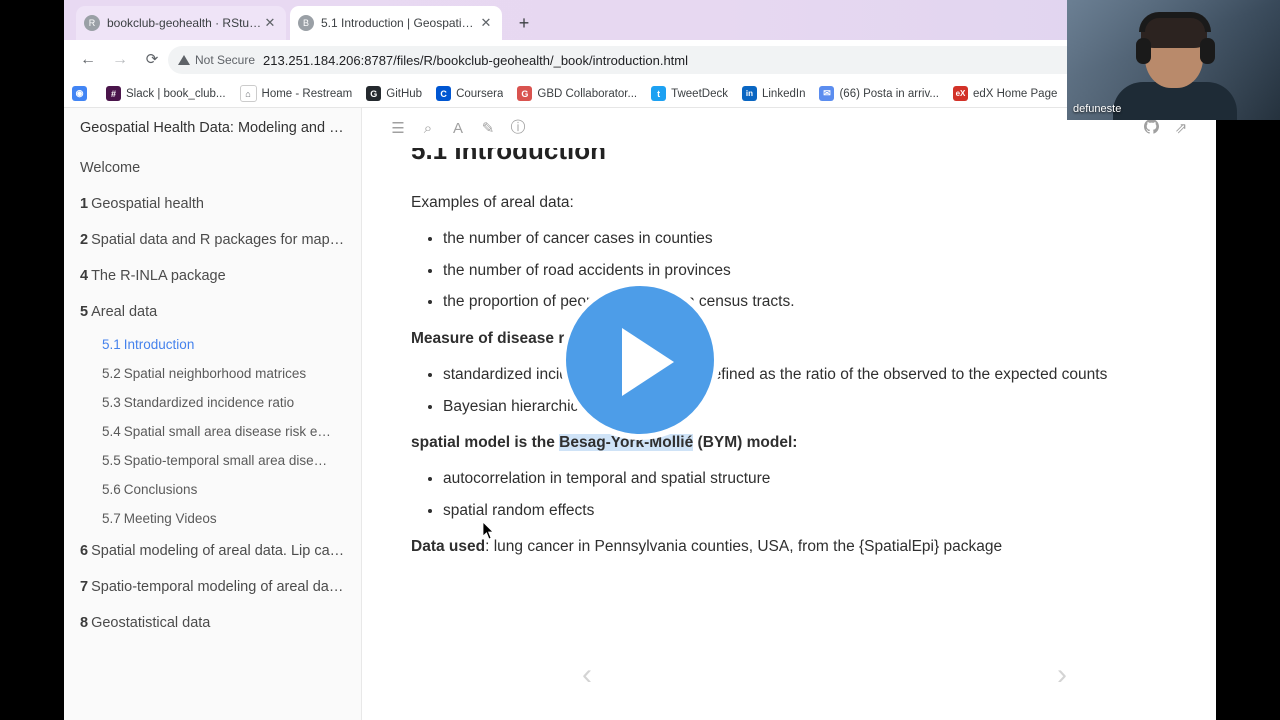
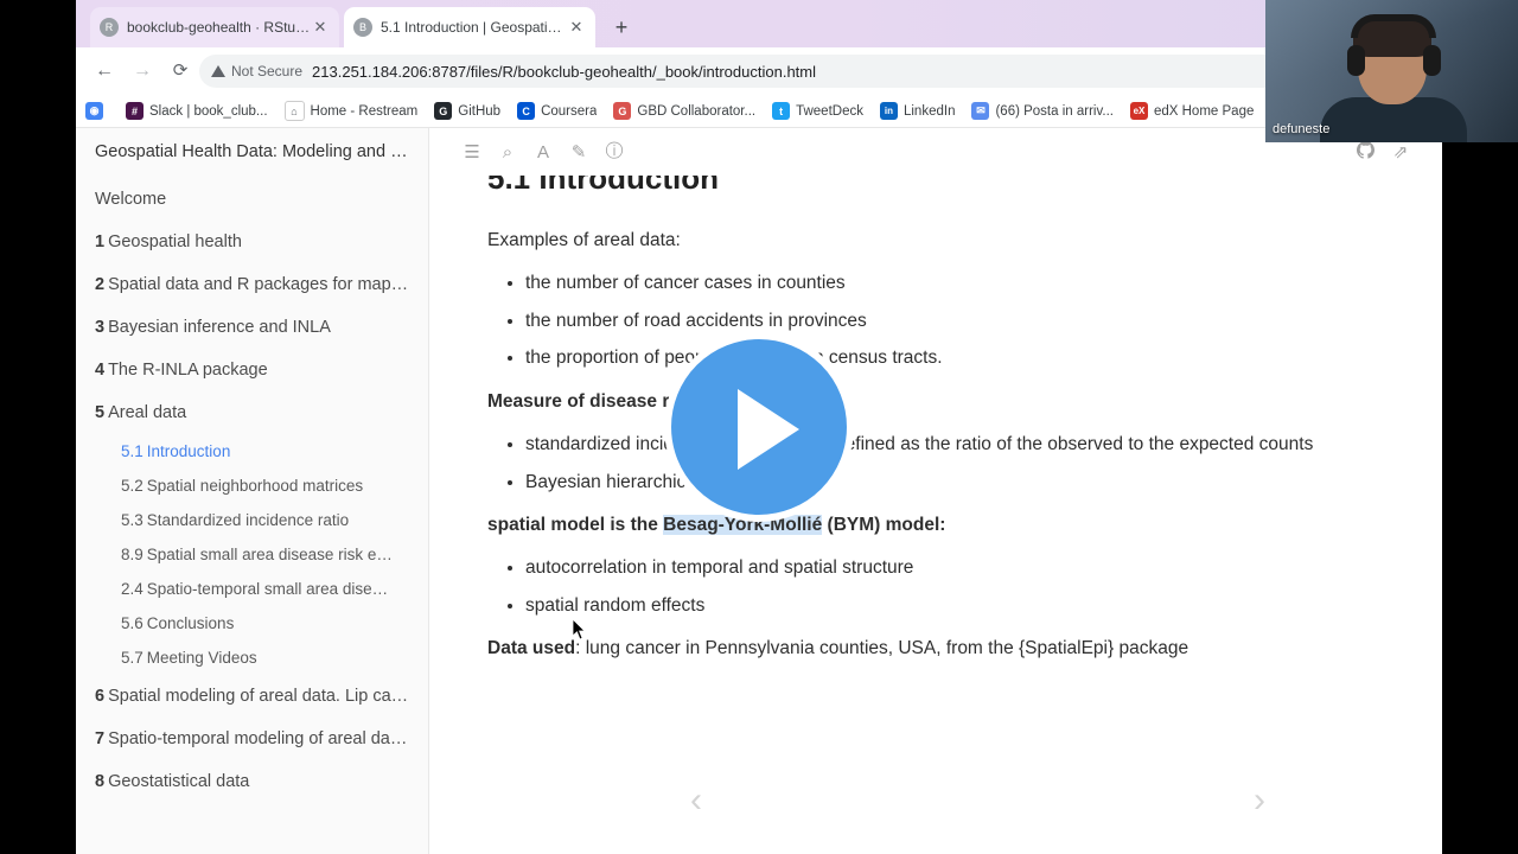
  R
  bookclub-geohealth · RStudio
  ✕
  B
  5.1 Introduction | Geospatial
  ✕
  +
  ←
  →
  ⟳
  Not Secure
  213.251.184.206:8787/files/R/bookclub-geohealth/_book/introduction.html
  ◉
  #
  Slack | book_club...
  ⌂
  Home - Restream
  G
  GitHub
  C
  Coursera
  G
  GBD Collaborator...
  t
  TweetDeck
  in
  LinkedIn
  ✉
  (66) Posta in arriv...
  eX
  edX Home Page
  Geospatial Health Data: Modeling and …
  Welcome
  1 Geospatial health
  2 Spatial data and R packages for map…
+ 3 Bayesian inference and INLA
  4 The R-INLA package
  5 Areal data
  5.1 Introduction
  5.2 Spatial neighborhood matrices
  5.3 Standardized incidence ratio
- 5.4 Spatial small area disease risk e…
+ 8.9 Spatial small area disease risk e…
- 5.5 Spatio-temporal small area dise…
+ 2.4 Spatio-temporal small area dise…
  5.6 Conclusions
  5.7 Meeting Videos
  6 Spatial modeling of areal data. Lip ca…
  7 Spatio-temporal modeling of areal da…
  8 Geostatistical data
  ☰
  ⌕
  A
  ✎
  ⓘ
  ⇗
  5.1 Introduction
  Examples of areal data:
  the number of cancer cases in counties
  the number of road accidents in provinces
  Measure of disease r
  standardized incifined as the ratio of the observed to the expected counts
  spatial model is the Besag-York-Mollié (BYM) model:
  autocorrelation in temporal and spatial structure
  spatial random effects
  Data used: lung cancer in Pennsylvania counties, USA, from the {SpatialEpi} package
  ‹
  ›
  defuneste
